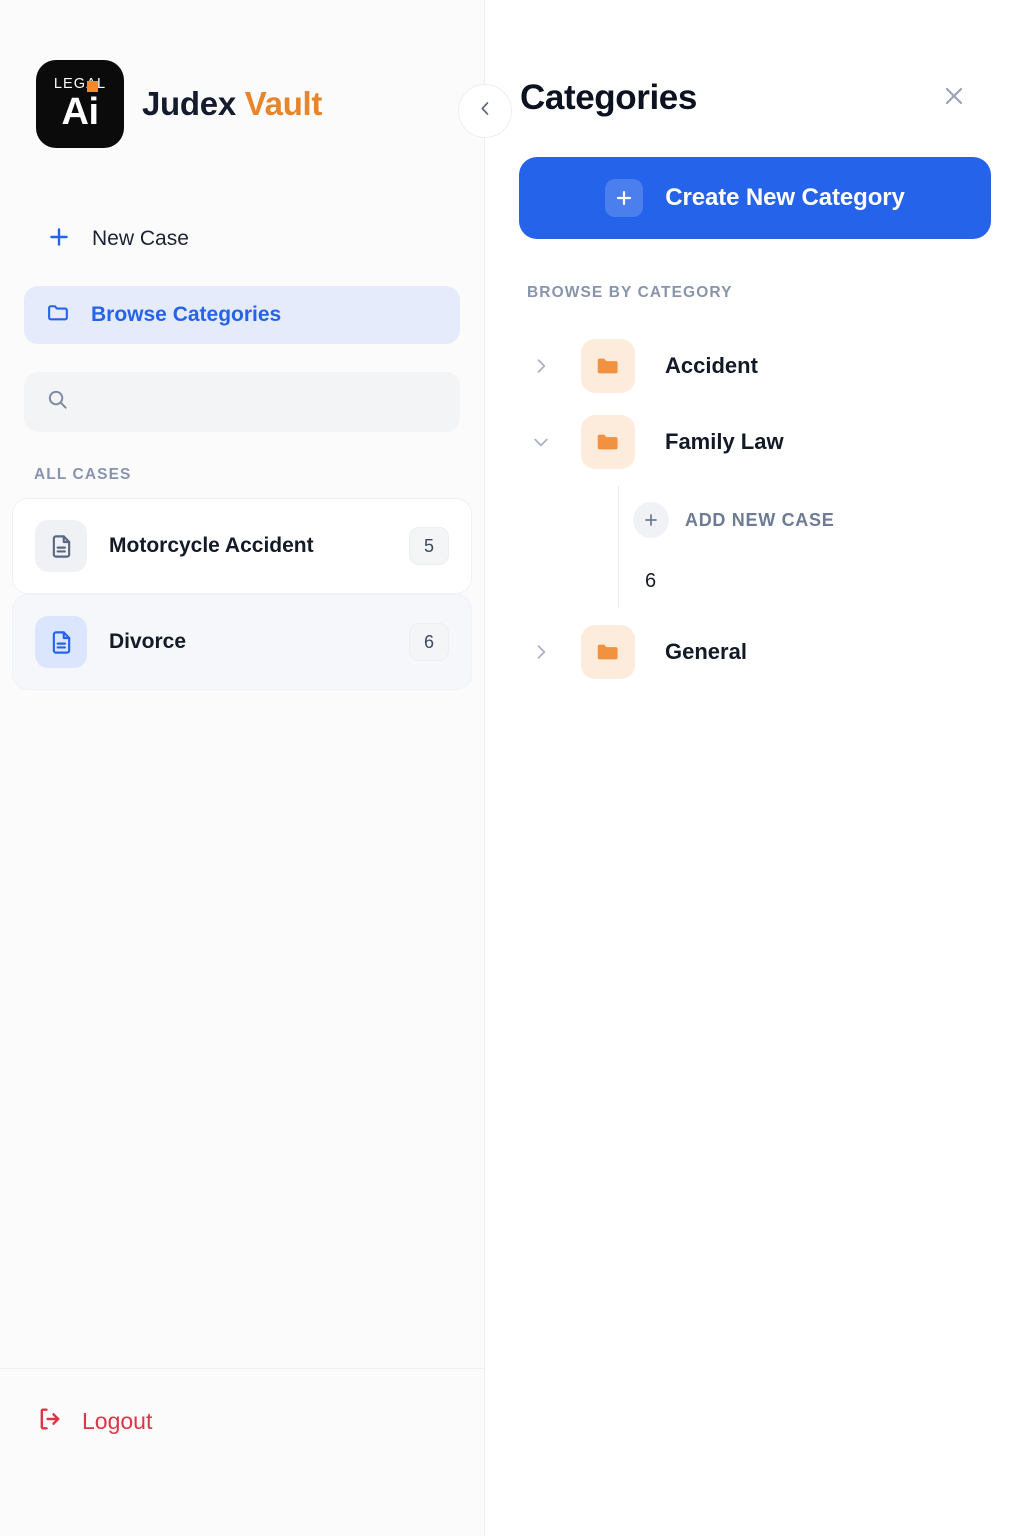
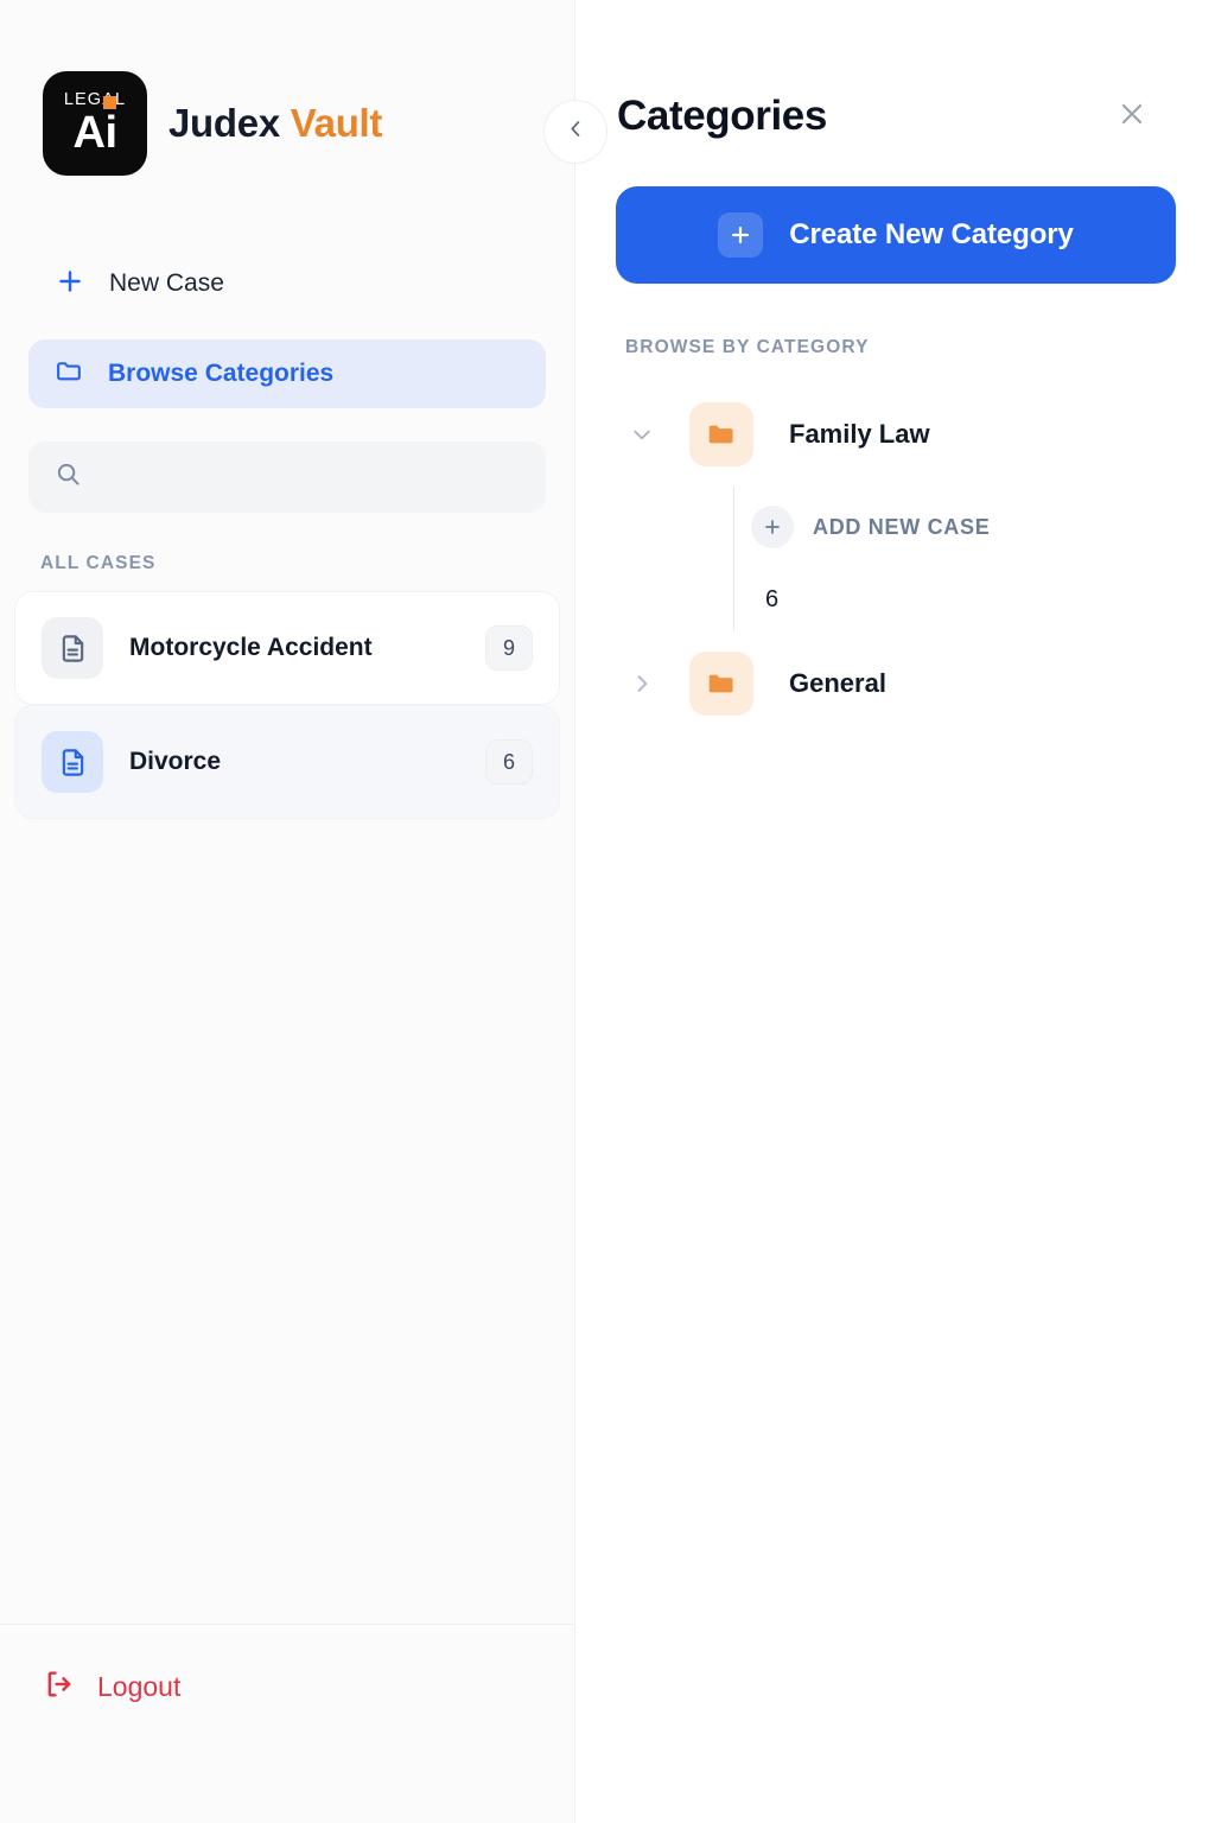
  LEGL
  Ai
  Judex Vault
  New Case
  Browse Categories
  ALL CASES
  Motorcycle Accident
- 5
+ 9
  Divorce
  6
  Logout
  Categories
  Create New Category
  BROWSE BY CATEGORY
- Accident
  Family Law
  ADD NEW CASE
  6
  General
